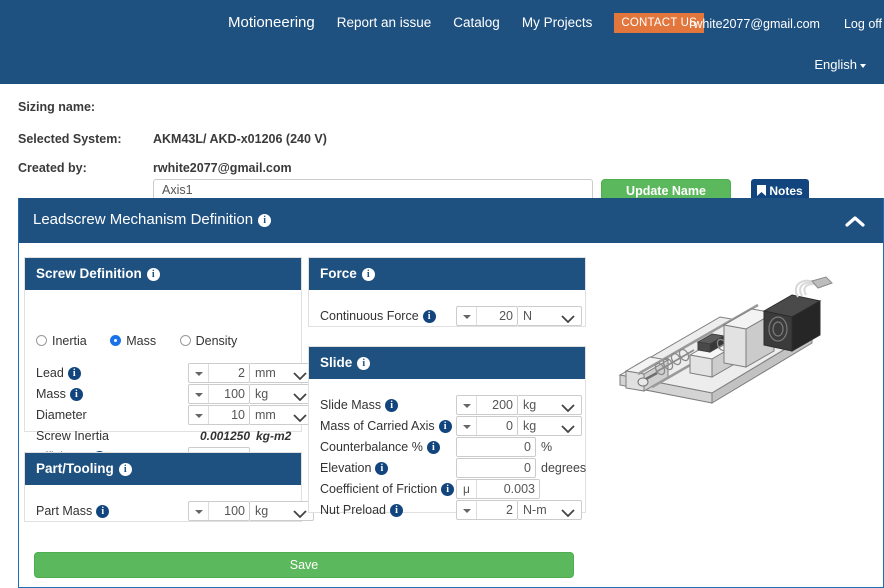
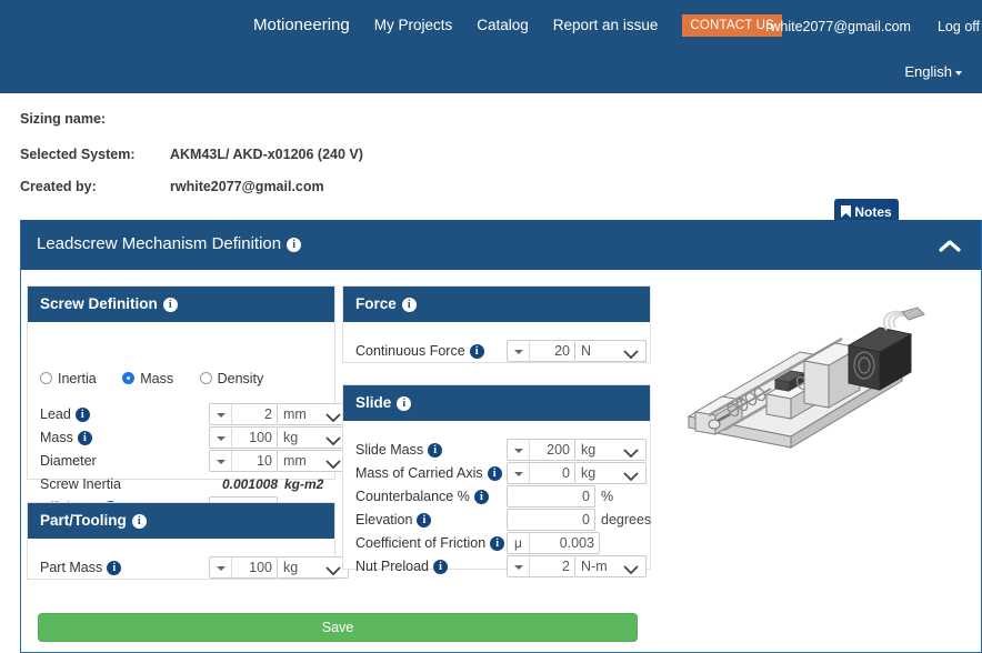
  Motioneering
- Report an issue
+ My Projects
  Catalog
- My Projects
+ Report an issue
  CONTACT US
  rwhite2077@gmail.com
  Log off
  English
  Sizing name:
- Axis1
  Selected System:
  AKM43L/ AKD-x01206 (240 V)
  Created by:
  rwhite2077@gmail.com
- Update Name
  Notes
  Leadscrew Mechanism Definition i
  Screw Definition i
  Inertia Mass Density
  Lead i
  2
  mm
  Mass i
  100
  kg
  Diameter
  10
  mm
  Screw Inertia
- 0.001250
+ 0.001008
  kg-m2
  Part/Tooling i
  Part Mass i
  100
  kg
  Force i
  Continuous Force i
  20
  N
  Slide i
  Slide Mass i
  200
  kg
  Mass of Carried Axis i
  0
  kg
  Counterbalance % i
  0
  %
  Elevation i
  0
  degrees
  Coefficient of Friction i
  μ
  0.003
  Nut Preload i
  2
  N-m
  Save
